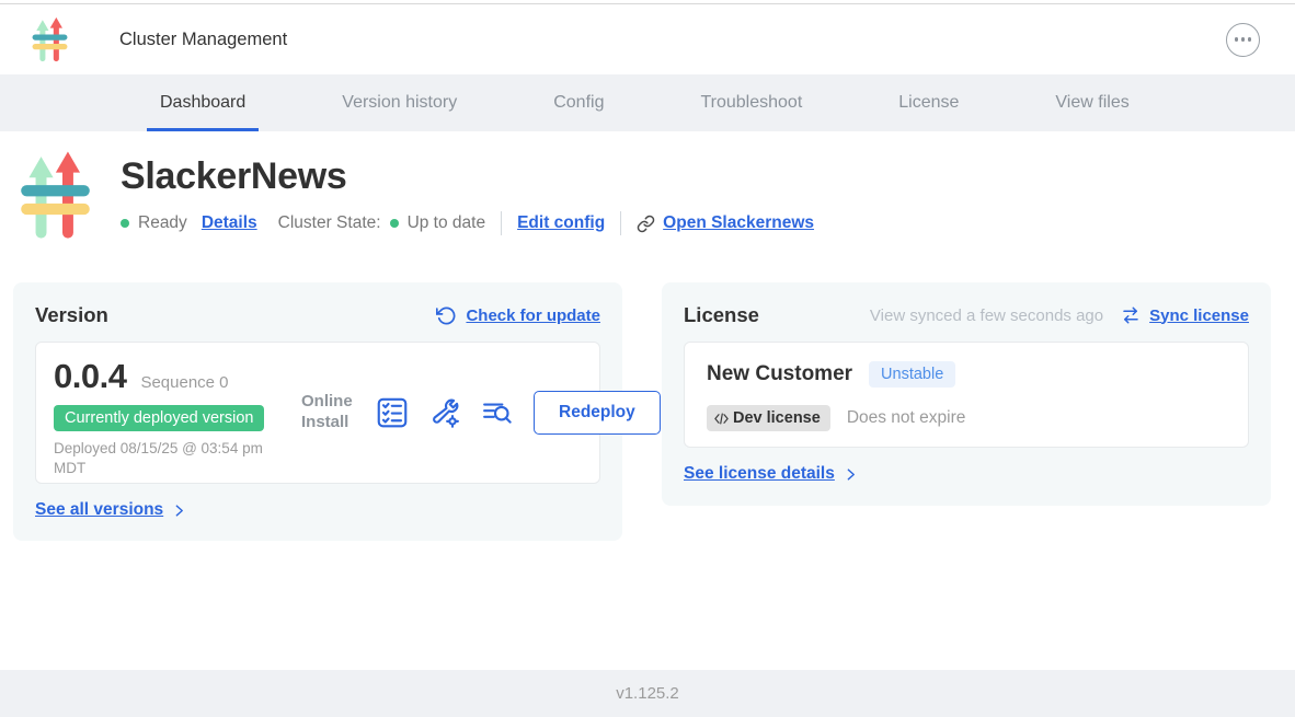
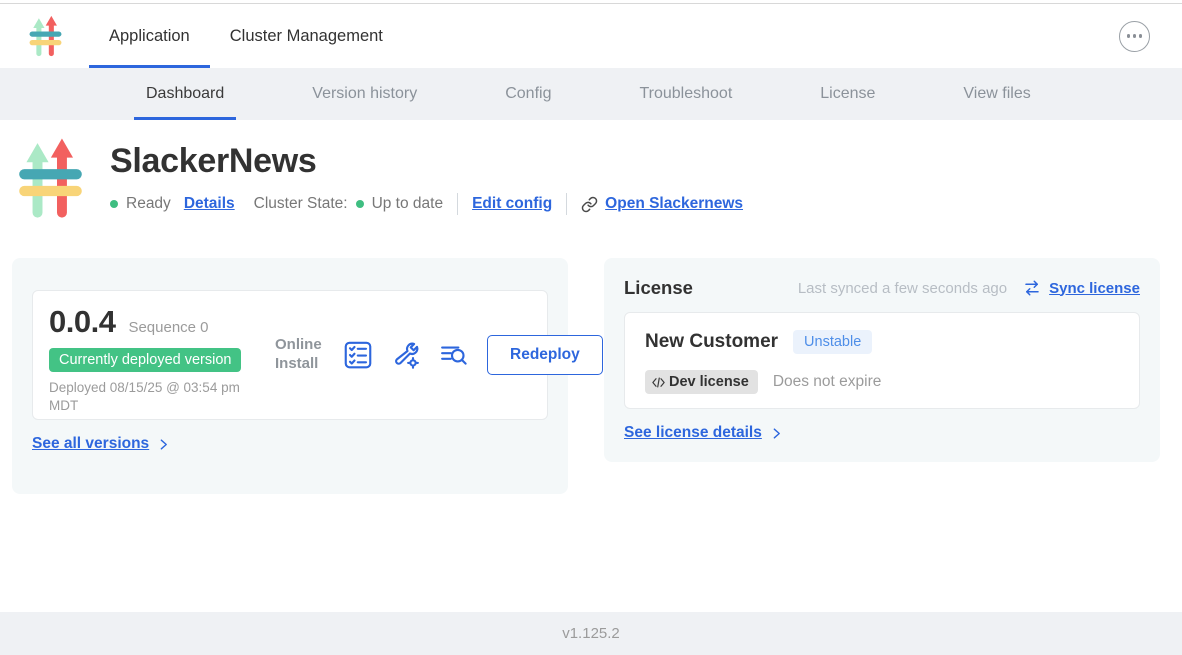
+ Application
  Cluster Management
  Dashboard
  Version history
  Config
  Troubleshoot
  License
  View files
  SlackerNews
  Ready
  Details
  Cluster State:
  Up to date
  Edit config
  Open Slackernews
- Version
- Check for update
  0.0.4
  Sequence 0
  Currently deployed version
  Deployed 08/15/25 @ 03:54 pm MDT
  Online Install
  Redeploy
  See all versions
  License
- View synced a few seconds ago
+ Last synced a few seconds ago
  Sync license
  New Customer
  Unstable
  Dev license
  Does not expire
  See license details
  v1.125.2
